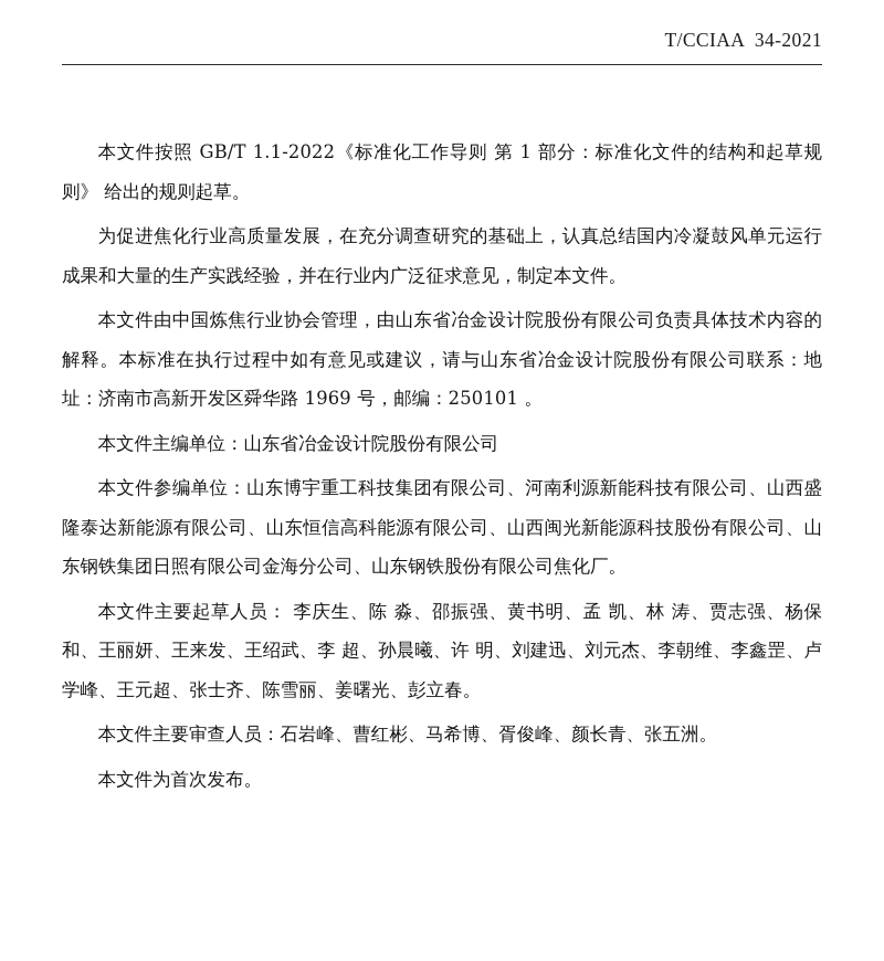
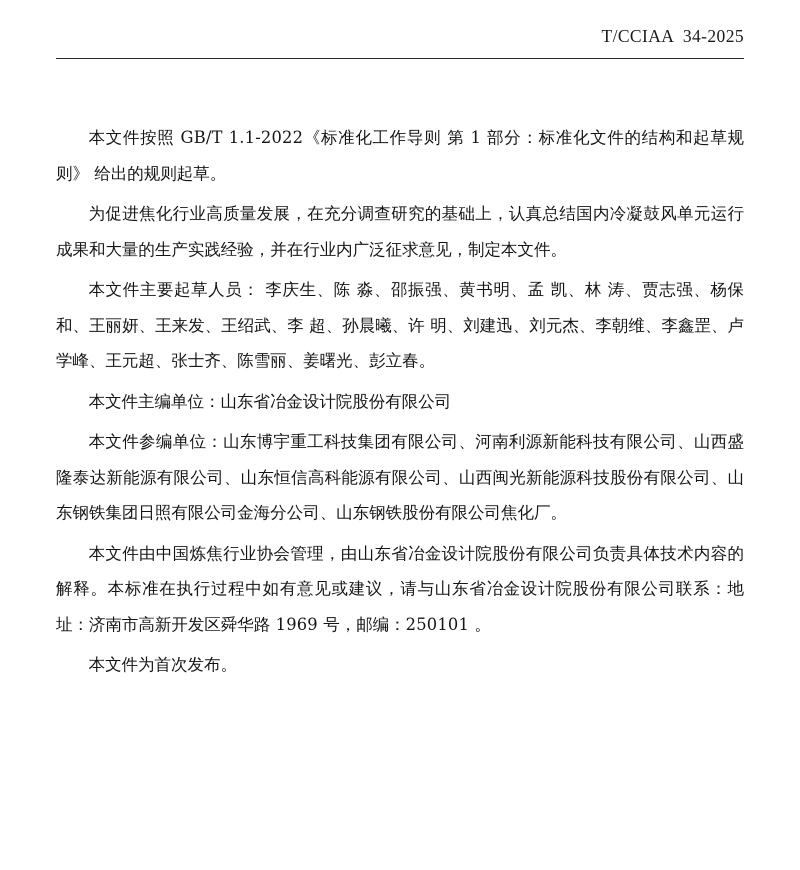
- T/CCIAA 34-2021
+ T/CCIAA 34-2025
  本文件按照 GB/T 1.1-2022《标准化工作导则 第 1 部分：标准化文件的结构和起草规则》 给出的规则起草。
  为促进焦化行业高质量发展，在充分调查研究的基础上，认真总结国内冷凝鼓风单元运行成果和大量的生产实践经验，并在行业内广泛征求意见，制定本文件。
- 本文件由中国炼焦行业协会管理，由山东省冶金设计院股份有限公司负责具体技术内容的解释。本标准在执行过程中如有意见或建议，请与山东省冶金设计院股份有限公司联系：地址：济南市高新开发区舜华路 1969 号，邮编：250101 。
+ 本文件主要起草人员： 李庆生、陈 淼、邵振强、黄书明、孟 凯、林 涛、贾志强、杨保和、王丽妍、王来发、王绍武、李 超、孙晨曦、许 明、刘建迅、刘元杰、李朝维、李鑫罡、卢学峰、王元超、张士齐、陈雪丽、姜曙光、彭立春。
  本文件主编单位：山东省冶金设计院股份有限公司
  本文件参编单位：山东博宇重工科技集团有限公司、河南利源新能科技有限公司、山西盛隆泰达新能源有限公司、山东恒信高科能源有限公司、山西闽光新能源科技股份有限公司、山东钢铁集团日照有限公司金海分公司、山东钢铁股份有限公司焦化厂。
- 本文件主要起草人员： 李庆生、陈 淼、邵振强、黄书明、孟 凯、林 涛、贾志强、杨保和、王丽妍、王来发、王绍武、李 超、孙晨曦、许 明、刘建迅、刘元杰、李朝维、李鑫罡、卢学峰、王元超、张士齐、陈雪丽、姜曙光、彭立春。
+ 本文件由中国炼焦行业协会管理，由山东省冶金设计院股份有限公司负责具体技术内容的解释。本标准在执行过程中如有意见或建议，请与山东省冶金设计院股份有限公司联系：地址：济南市高新开发区舜华路 1969 号，邮编：250101 。
- 本文件主要审查人员：石岩峰、曹红彬、马希博、胥俊峰、颜长青、张五洲。
  本文件为首次发布。
